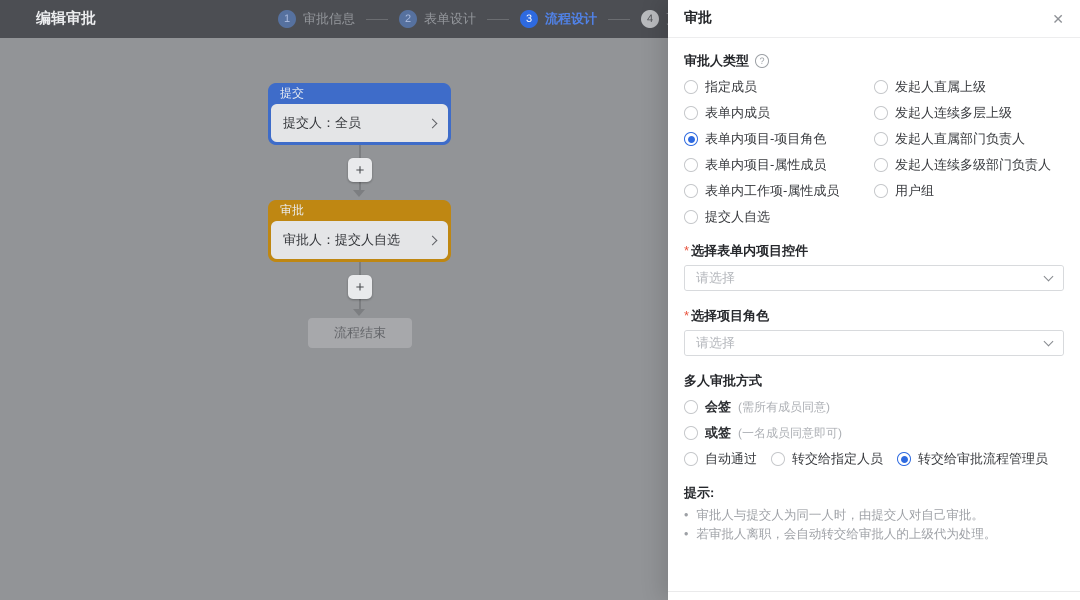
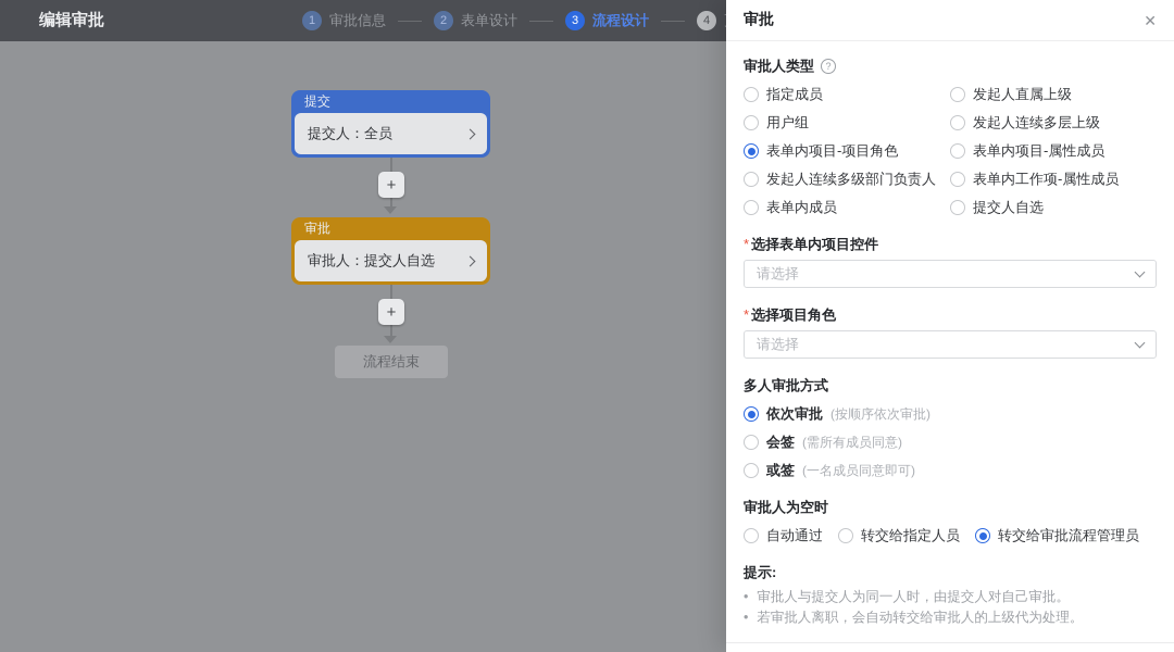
  编辑审批
  1
  审批信息
  2
  表单设计
  3
  流程设计
  4
  提交
  提交人：全员
  +
  审批
  审批人：提交人自选
  +
  流程结束
  审批
  ✕
  审批人类型
  ?
  指定成员
  发起人直属上级
- 表单内成员
+ 用户组
  发起人连续多层上级
  表单内项目-项目角色
- 发起人直属部门负责人
  表单内项目-属性成员
  发起人连续多级部门负责人
  表单内工作项-属性成员
- 用户组
+ 表单内成员
  提交人自选
  *
  选择表单内项目控件
  请选择
  *
  选择项目角色
  请选择
  多人审批方式
+ 依次审批
+ (按顺序依次审批)
  会签
  (需所有成员同意)
  或签
  (一名成员同意即可)
+ 审批人为空时
  自动通过
  转交给指定人员
  转交给审批流程管理员
  提示:
  •
  审批人与提交人为同一人时，由提交人对自己审批。
  •
  若审批人离职，会自动转交给审批人的上级代为处理。
